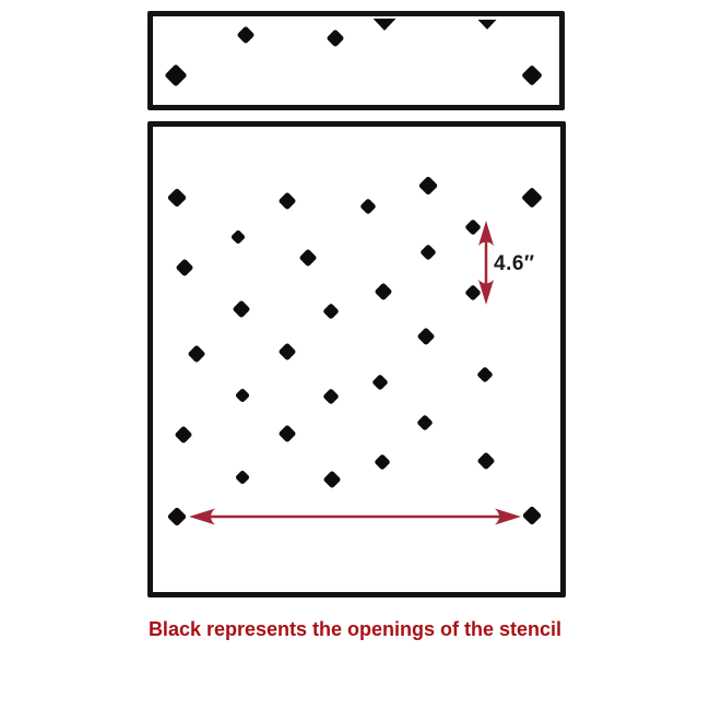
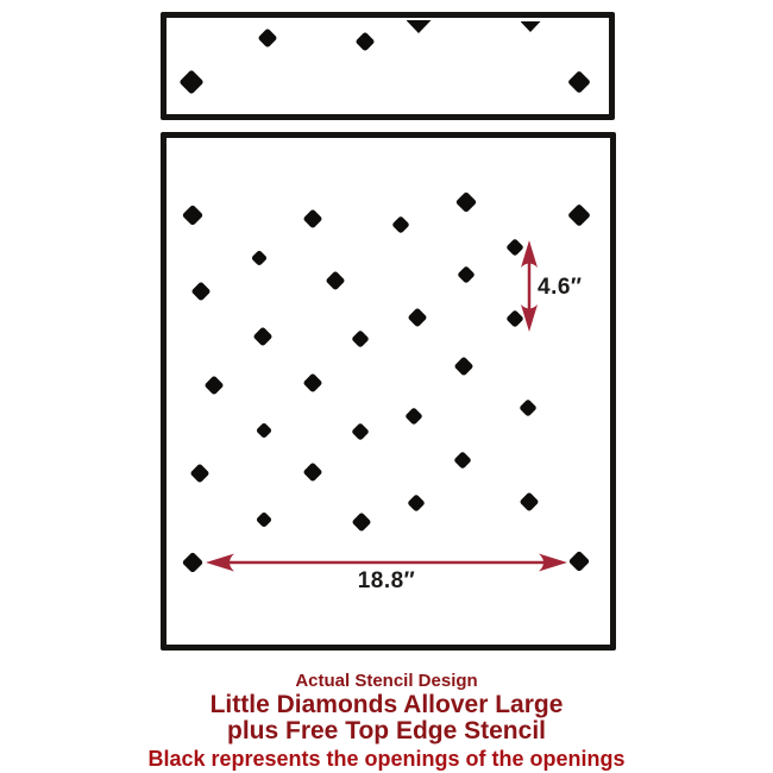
  4.6″
+ 18.8″
+ Actual Stencil Design
+ Little Diamonds Allover Large
+ plus Free Top Edge Stencil
- Black represents the openings of the stencil
+ Black represents the openings of the openings
